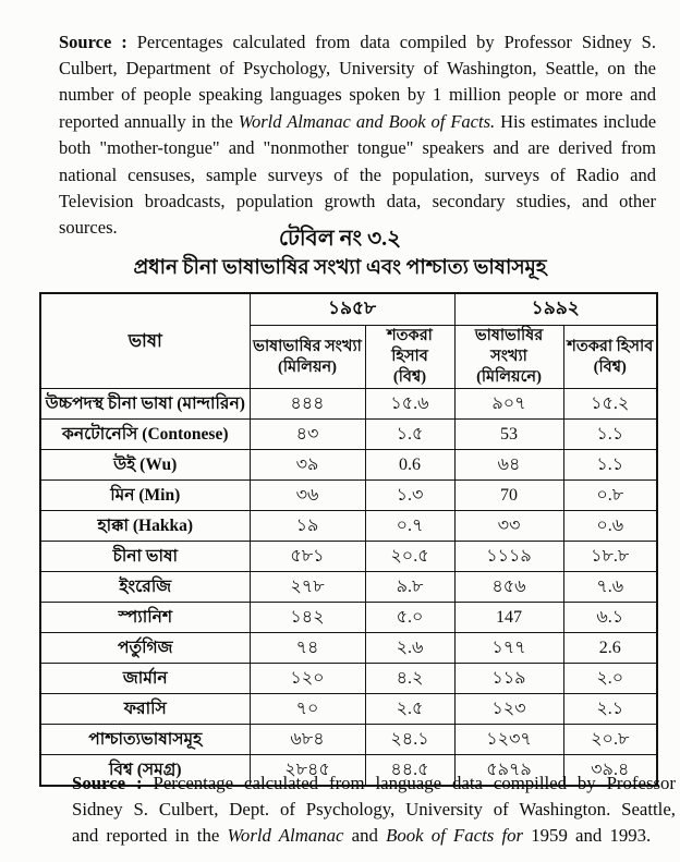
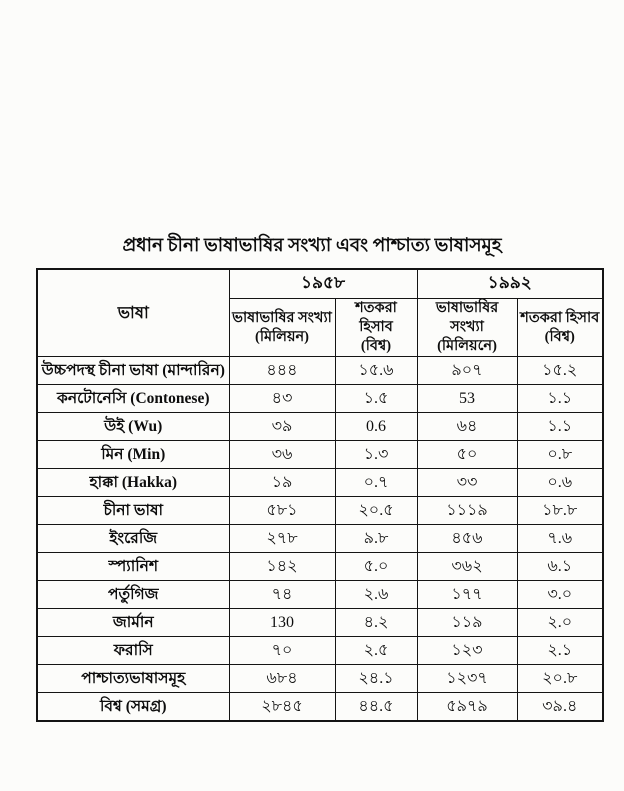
- Source : Percentages calculated from data compiled by Professor Sidney S. Culbert, Department of Psychology, University of Washington, Seattle, on the number of people speaking languages spoken by 1 million people or more and reported annually in the World Almanac and Book of Facts. His estimates include both "mother-tongue" and "nonmother tongue" speakers and are derived from national censuses, sample surveys of the population, surveys of Radio and Television broadcasts, population growth data, secondary studies, and other sources.
- টেবিল নং ৩.২
  প্রধান চীনা ভাষাভাষির সংখ্যা এবং পাশ্চাত্য ভাষাসমূহ
  ভাষা	১৯৫৮	১৯৯২
  ভাষাভাষির সংখ্যা (মিলিয়ন)	শতকরা হিসাব (বিশ্ব)	ভাষাভাষির সংখ্যা (মিলিয়নে)	শতকরা হিসাব (বিশ্ব)
  উচ্চপদস্থ চীনা ভাষা (মান্দারিন)	৪৪৪	১৫.৬	৯০৭	১৫.২
  কনটোনেসি (Contonese)	৪৩	১.৫	53	১.১
  উই (Wu)	৩৯	0.6	৬৪	১.১
- মিন (Min)	৩৬	১.৩	70	০.৮
+ মিন (Min)	৩৬	১.৩	৫০	০.৮
  হাক্কা (Hakka)	১৯	০.৭	৩৩	০.৬
  চীনা ভাষা	৫৮১	২০.৫	১১১৯	১৮.৮
  ইংরেজি	২৭৮	৯.৮	৪৫৬	৭.৬
- স্প্যানিশ	১৪২	৫.০	147	৬.১
+ স্প্যানিশ	১৪২	৫.০	৩৬২	৬.১
- পর্তুগিজ	৭৪	২.৬	১৭৭	2.6
+ পর্তুগিজ	৭৪	২.৬	১৭৭	৩.০
- জার্মান	১২০	৪.২	১১৯	২.০
+ জার্মান	130	৪.২	১১৯	২.০
  ফরাসি	৭০	২.৫	১২৩	২.১
  পাশ্চাত্যভাষাসমূহ	৬৮৪	২৪.১	১২৩৭	২০.৮
  বিশ্ব (সমগ্র)	২৮৪৫	৪৪.৫	৫৯৭৯	৩৯.৪
- Source : Percentage calculated from language data compilled by Professor Sidney S. Culbert, Dept. of Psychology, University of Washington. Seattle, and reported in the World Almanac and Book of Facts for 1959 and 1993.
